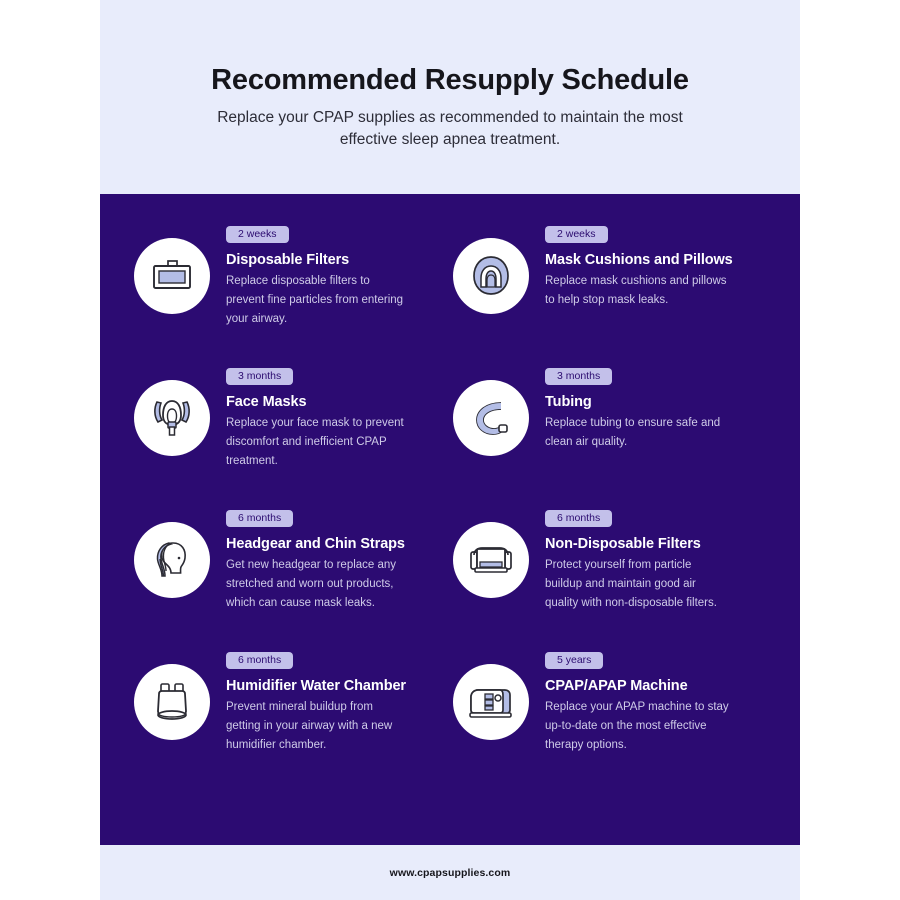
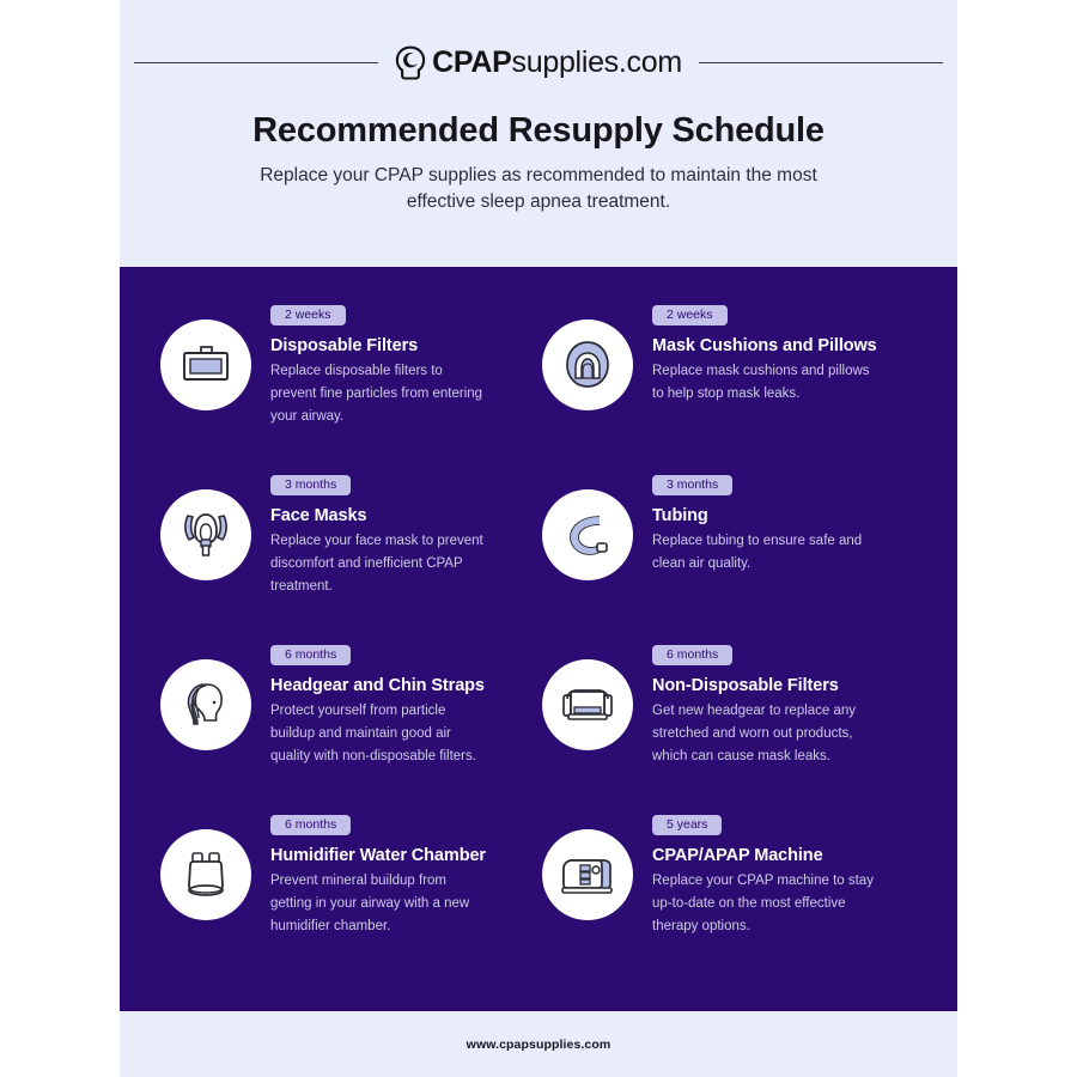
+ CPAPsupplies.com
  Recommended Resupply Schedule
  Replace your CPAP supplies as recommended to maintain the most effective sleep apnea treatment.
  2 weeks
  Disposable Filters
  Replace disposable filters to prevent fine particles from entering your airway.
  2 weeks
  Mask Cushions and Pillows
  Replace mask cushions and pillows to help stop mask leaks.
  3 months
  Face Masks
  Replace your face mask to prevent discomfort and inefficient CPAP treatment.
  3 months
  Tubing
  Replace tubing to ensure safe and clean air quality.
  6 months
  Headgear and Chin Straps
- Get new headgear to replace any stretched and worn out products, which can cause mask leaks.
+ Protect yourself from particle buildup and maintain good air quality with non-disposable filters.
  6 months
  Non-Disposable Filters
- Protect yourself from particle buildup and maintain good air quality with non-disposable filters.
+ Get new headgear to replace any stretched and worn out products, which can cause mask leaks.
  6 months
  Humidifier Water Chamber
  Prevent mineral buildup from getting in your airway with a new humidifier chamber.
  5 years
  CPAP/APAP Machine
- Replace your APAP machine to stay up-to-date on the most effective therapy options.
+ Replace your CPAP machine to stay up-to-date on the most effective therapy options.
  www.cpapsupplies.com
